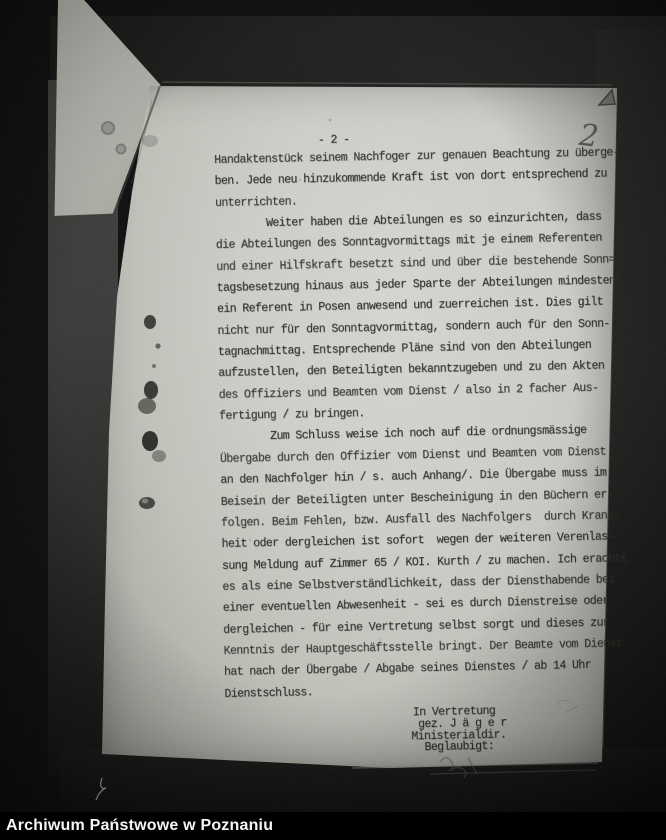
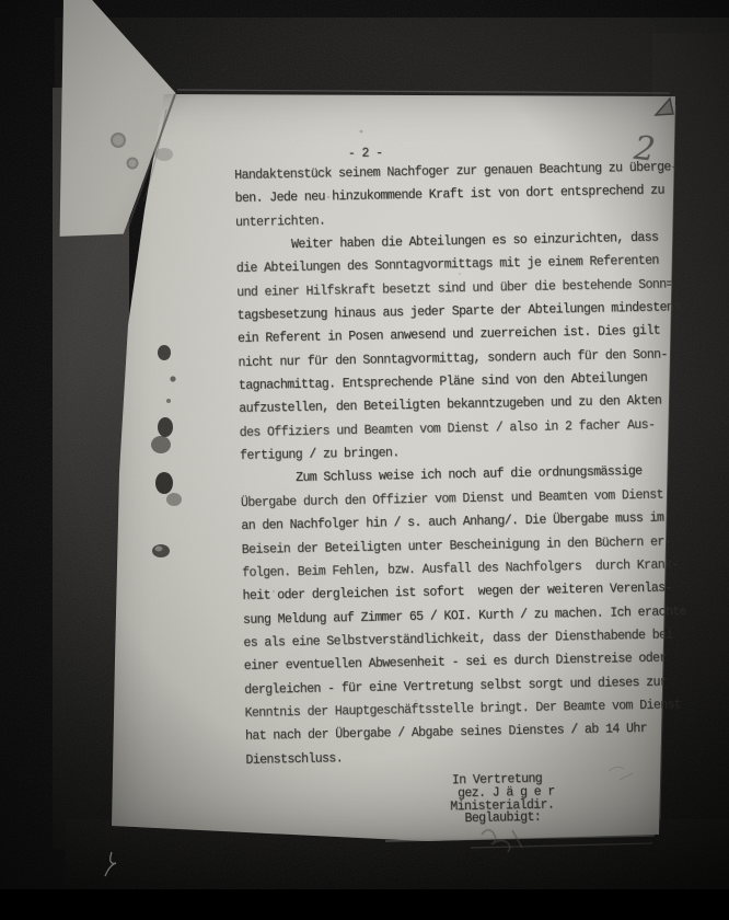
- Archiwum Państwowe w Poznaniu
